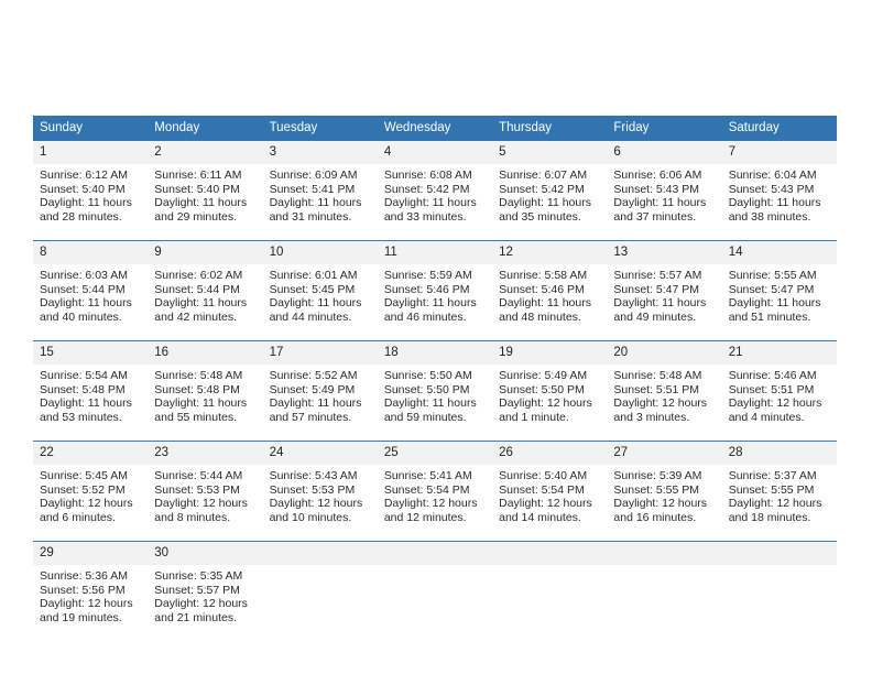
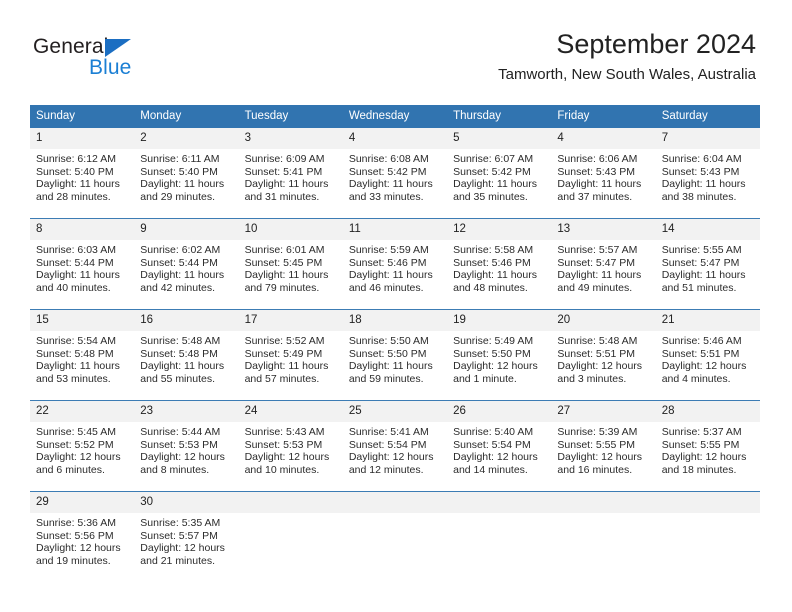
+ General
+ Blue
+ September 2024
+ Tamworth, New South Wales, Australia
  Sunday	Monday	Tuesday	Wednesday	Thursday	Friday	Saturday
- 1Sunrise: 6:12 AMSunset: 5:40 PMDaylight: 11 hoursand 28 minutes.	2Sunrise: 6:11 AMSunset: 5:40 PMDaylight: 11 hoursand 29 minutes.	3Sunrise: 6:09 AMSunset: 5:41 PMDaylight: 11 hoursand 31 minutes.	4Sunrise: 6:08 AMSunset: 5:42 PMDaylight: 11 hoursand 33 minutes.	5Sunrise: 6:07 AMSunset: 5:42 PMDaylight: 11 hoursand 35 minutes.	6Sunrise: 6:06 AMSunset: 5:43 PMDaylight: 11 hoursand 37 minutes.	7Sunrise: 6:04 AMSunset: 5:43 PMDaylight: 11 hoursand 38 minutes.
+ 1Sunrise: 6:12 AMSunset: 5:40 PMDaylight: 11 hoursand 28 minutes.	2Sunrise: 6:11 AMSunset: 5:40 PMDaylight: 11 hoursand 29 minutes.	3Sunrise: 6:09 AMSunset: 5:41 PMDaylight: 11 hoursand 31 minutes.	4Sunrise: 6:08 AMSunset: 5:42 PMDaylight: 11 hoursand 33 minutes.	5Sunrise: 6:07 AMSunset: 5:42 PMDaylight: 11 hoursand 35 minutes.	4Sunrise: 6:06 AMSunset: 5:43 PMDaylight: 11 hoursand 37 minutes.	7Sunrise: 6:04 AMSunset: 5:43 PMDaylight: 11 hoursand 38 minutes.
- 8Sunrise: 6:03 AMSunset: 5:44 PMDaylight: 11 hoursand 40 minutes.	9Sunrise: 6:02 AMSunset: 5:44 PMDaylight: 11 hoursand 42 minutes.	10Sunrise: 6:01 AMSunset: 5:45 PMDaylight: 11 hoursand 44 minutes.	11Sunrise: 5:59 AMSunset: 5:46 PMDaylight: 11 hoursand 46 minutes.	12Sunrise: 5:58 AMSunset: 5:46 PMDaylight: 11 hoursand 48 minutes.	13Sunrise: 5:57 AMSunset: 5:47 PMDaylight: 11 hoursand 49 minutes.	14Sunrise: 5:55 AMSunset: 5:47 PMDaylight: 11 hoursand 51 minutes.
+ 8Sunrise: 6:03 AMSunset: 5:44 PMDaylight: 11 hoursand 40 minutes.	9Sunrise: 6:02 AMSunset: 5:44 PMDaylight: 11 hoursand 42 minutes.	10Sunrise: 6:01 AMSunset: 5:45 PMDaylight: 11 hoursand 79 minutes.	11Sunrise: 5:59 AMSunset: 5:46 PMDaylight: 11 hoursand 46 minutes.	12Sunrise: 5:58 AMSunset: 5:46 PMDaylight: 11 hoursand 48 minutes.	13Sunrise: 5:57 AMSunset: 5:47 PMDaylight: 11 hoursand 49 minutes.	14Sunrise: 5:55 AMSunset: 5:47 PMDaylight: 11 hoursand 51 minutes.
  15Sunrise: 5:54 AMSunset: 5:48 PMDaylight: 11 hoursand 53 minutes.	16Sunrise: 5:48 AMSunset: 5:48 PMDaylight: 11 hoursand 55 minutes.	17Sunrise: 5:52 AMSunset: 5:49 PMDaylight: 11 hoursand 57 minutes.	18Sunrise: 5:50 AMSunset: 5:50 PMDaylight: 11 hoursand 59 minutes.	19Sunrise: 5:49 AMSunset: 5:50 PMDaylight: 12 hoursand 1 minute.	20Sunrise: 5:48 AMSunset: 5:51 PMDaylight: 12 hoursand 3 minutes.	21Sunrise: 5:46 AMSunset: 5:51 PMDaylight: 12 hoursand 4 minutes.
  22Sunrise: 5:45 AMSunset: 5:52 PMDaylight: 12 hoursand 6 minutes.	23Sunrise: 5:44 AMSunset: 5:53 PMDaylight: 12 hoursand 8 minutes.	24Sunrise: 5:43 AMSunset: 5:53 PMDaylight: 12 hoursand 10 minutes.	25Sunrise: 5:41 AMSunset: 5:54 PMDaylight: 12 hoursand 12 minutes.	26Sunrise: 5:40 AMSunset: 5:54 PMDaylight: 12 hoursand 14 minutes.	27Sunrise: 5:39 AMSunset: 5:55 PMDaylight: 12 hoursand 16 minutes.	28Sunrise: 5:37 AMSunset: 5:55 PMDaylight: 12 hoursand 18 minutes.
  29Sunrise: 5:36 AMSunset: 5:56 PMDaylight: 12 hoursand 19 minutes.	30Sunrise: 5:35 AMSunset: 5:57 PMDaylight: 12 hoursand 21 minutes.
